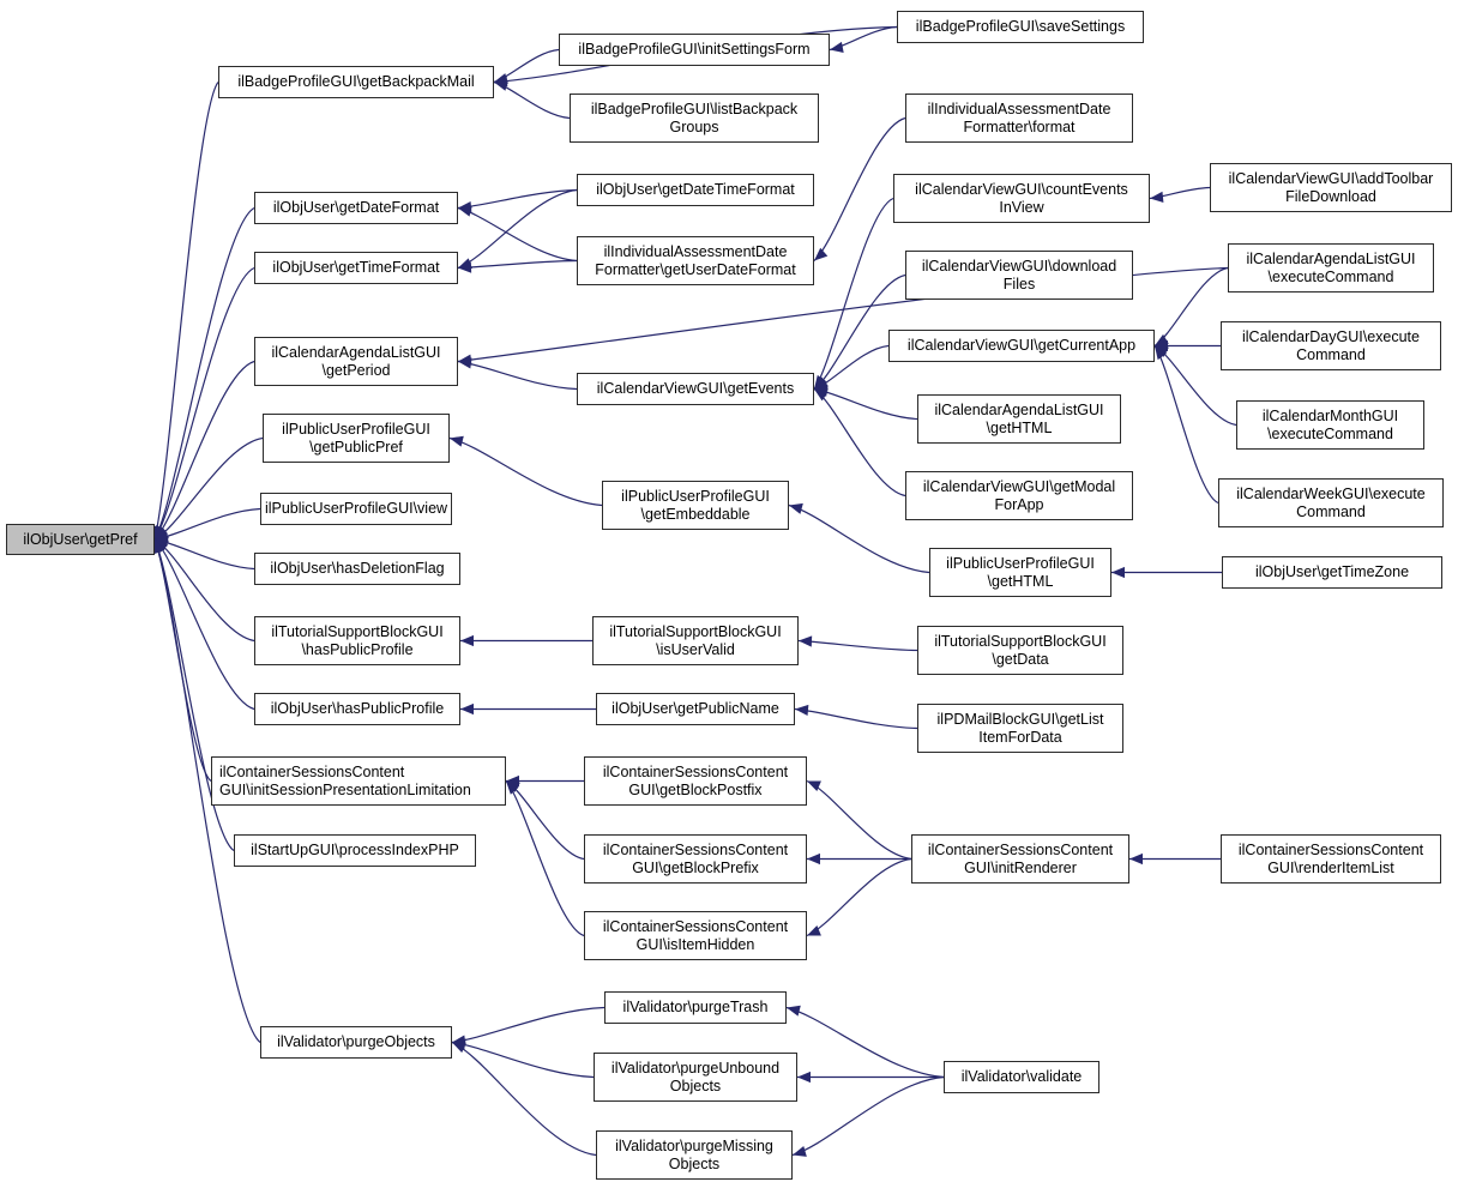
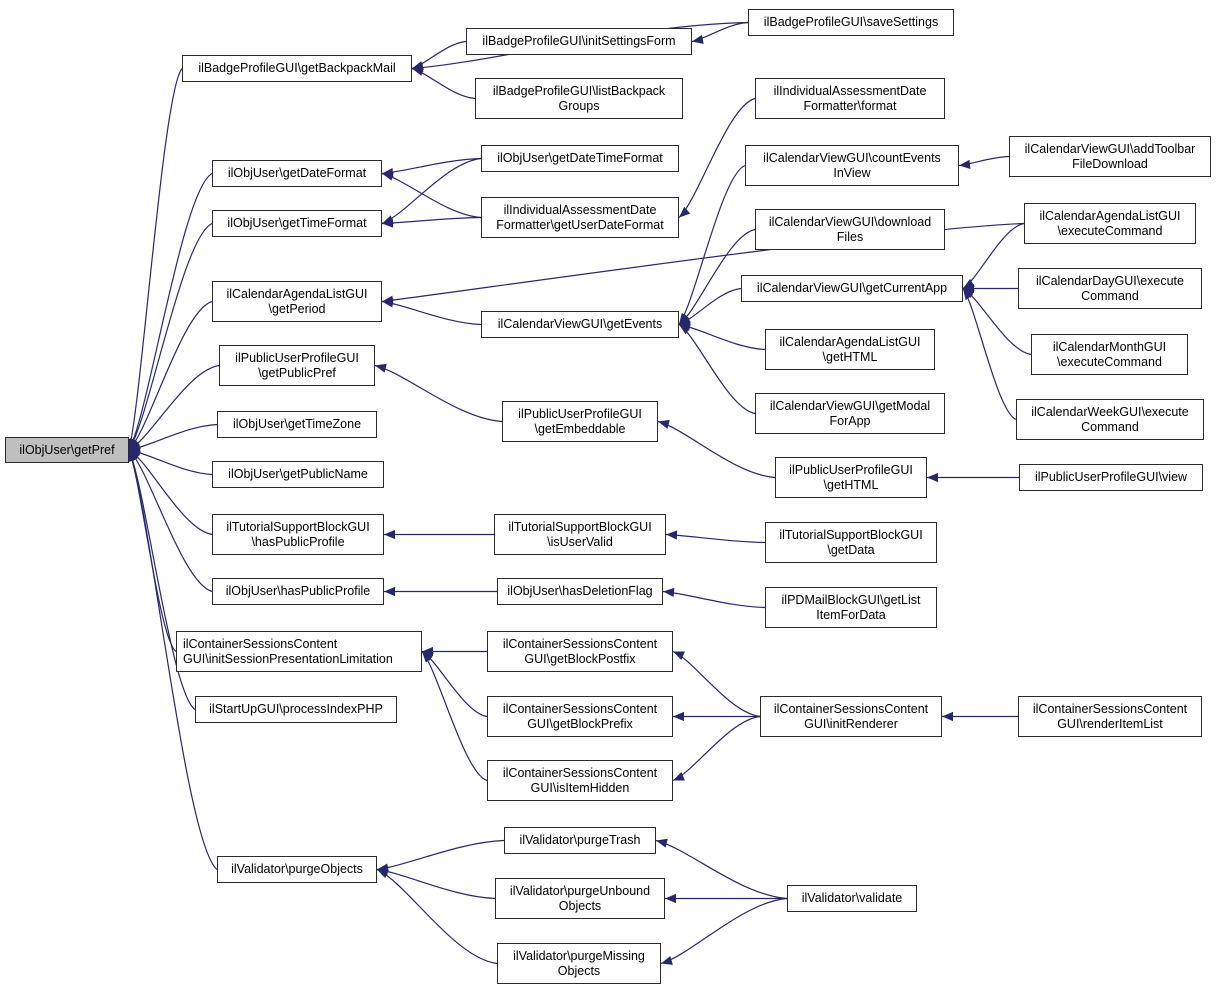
  ilObjUser\getPref
  ilBadgeProfileGUI\getBackpackMail
  ilBadgeProfileGUI\initSettingsForm
  ilBadgeProfileGUI\saveSettings
  ilBadgeProfileGUI\listBackpack
  Groups
  ilObjUser\getDateFormat
  ilObjUser\getTimeFormat
  ilObjUser\getDateTimeFormat
  ilIndividualAssessmentDate
  Formatter\getUserDateFormat
  ilIndividualAssessmentDate
  Formatter\format
  ilCalendarViewGUI\countEvents
  InView
  ilCalendarViewGUI\addToolbar
  FileDownload
  ilCalendarViewGUI\download
  Files
  ilCalendarAgendaListGUI
  \executeCommand
  ilCalendarAgendaListGUI
  \getPeriod
  ilCalendarViewGUI\getEvents
  ilCalendarViewGUI\getCurrentApp
  ilCalendarDayGUI\execute
  Command
  ilCalendarAgendaListGUI
  \getHTML
  ilCalendarMonthGUI
  \executeCommand
  ilPublicUserProfileGUI
  \getPublicPref
  ilCalendarViewGUI\getModal
  ForApp
  ilCalendarWeekGUI\execute
  Command
  ilPublicUserProfileGUI
  \getEmbeddable
- ilPublicUserProfileGUI\view
+ ilObjUser\getTimeZone
- ilObjUser\hasDeletionFlag
+ ilObjUser\getPublicName
  ilPublicUserProfileGUI
  \getHTML
- ilObjUser\getTimeZone
+ ilPublicUserProfileGUI\view
  ilTutorialSupportBlockGUI
  \hasPublicProfile
  ilTutorialSupportBlockGUI
  \isUserValid
  ilTutorialSupportBlockGUI
  \getData
  ilObjUser\hasPublicProfile
- ilObjUser\getPublicName
+ ilObjUser\hasDeletionFlag
  ilPDMailBlockGUI\getList
  ItemForData
  ilContainerSessionsContent
  GUI\initSessionPresentationLimitation
  ilContainerSessionsContent
  GUI\getBlockPostfix
  ilContainerSessionsContent
  GUI\initRenderer
  ilContainerSessionsContent
  GUI\renderItemList
  ilContainerSessionsContent
  GUI\getBlockPrefix
  ilStartUpGUI\processIndexPHP
  ilContainerSessionsContent
  GUI\isItemHidden
  ilValidator\purgeObjects
  ilValidator\purgeTrash
  ilValidator\purgeUnbound
  Objects
  ilValidator\validate
  ilValidator\purgeMissing
  Objects
